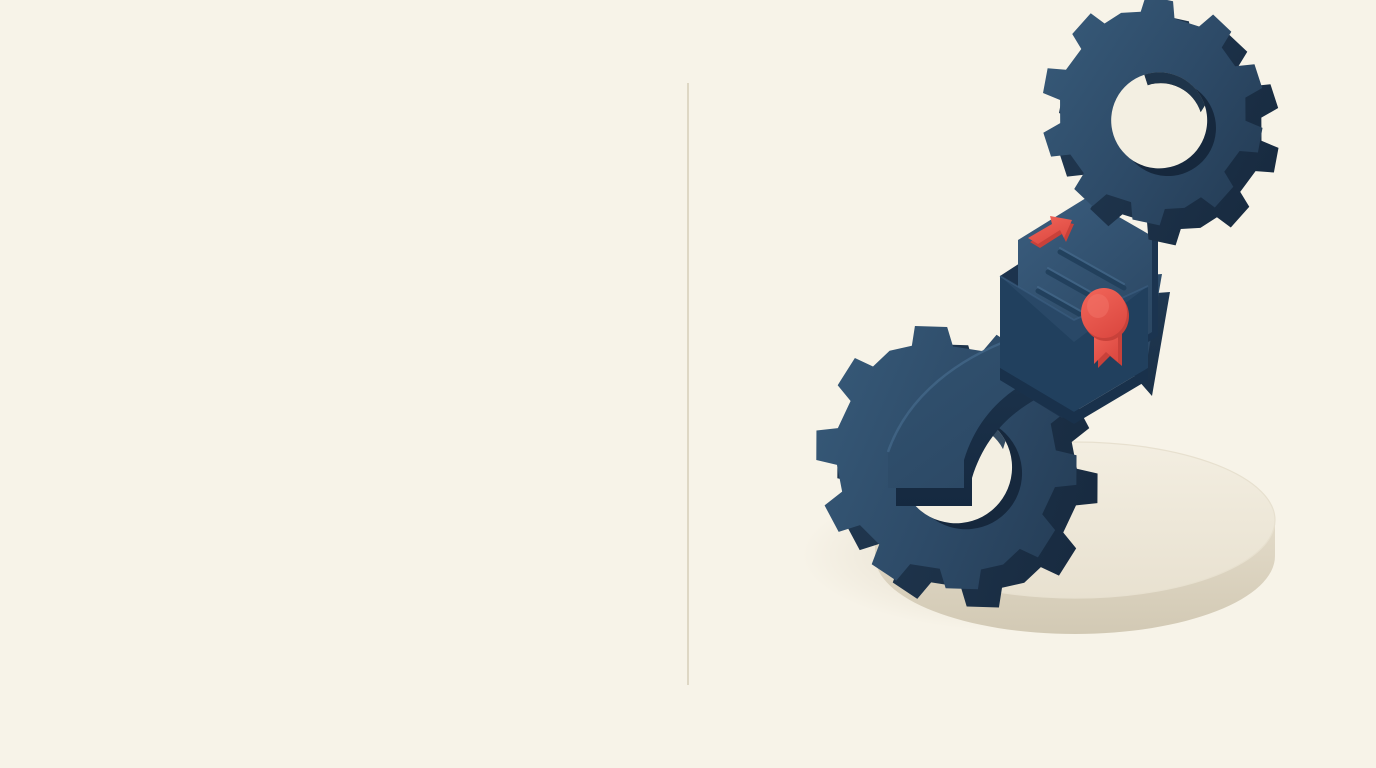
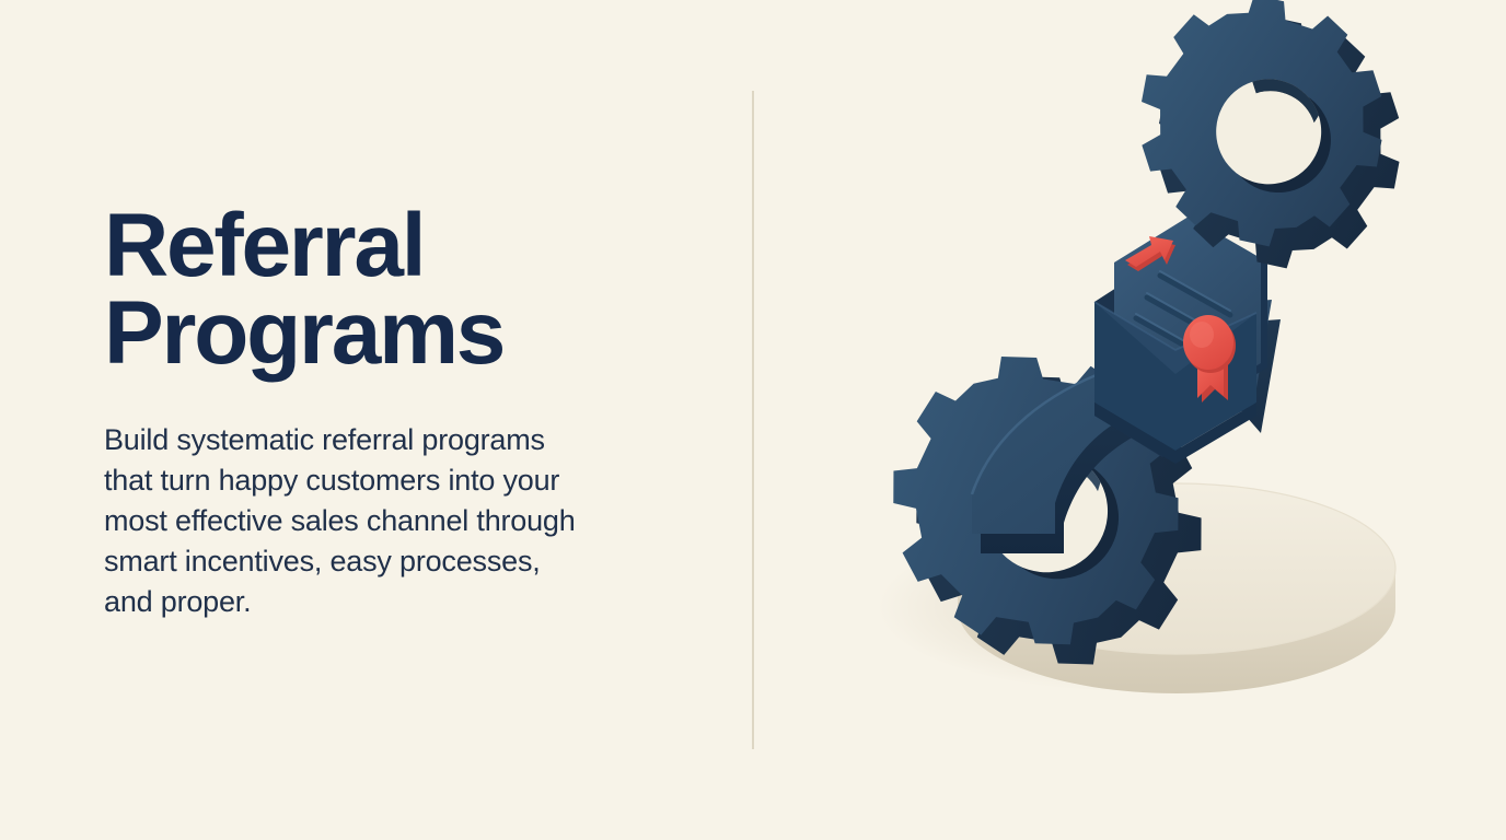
+ Referral
+ Programs
+ Build systematic referral programs
+ that turn happy customers into your
+ most effective sales channel through
+ smart incentives, easy processes,
+ and proper.
